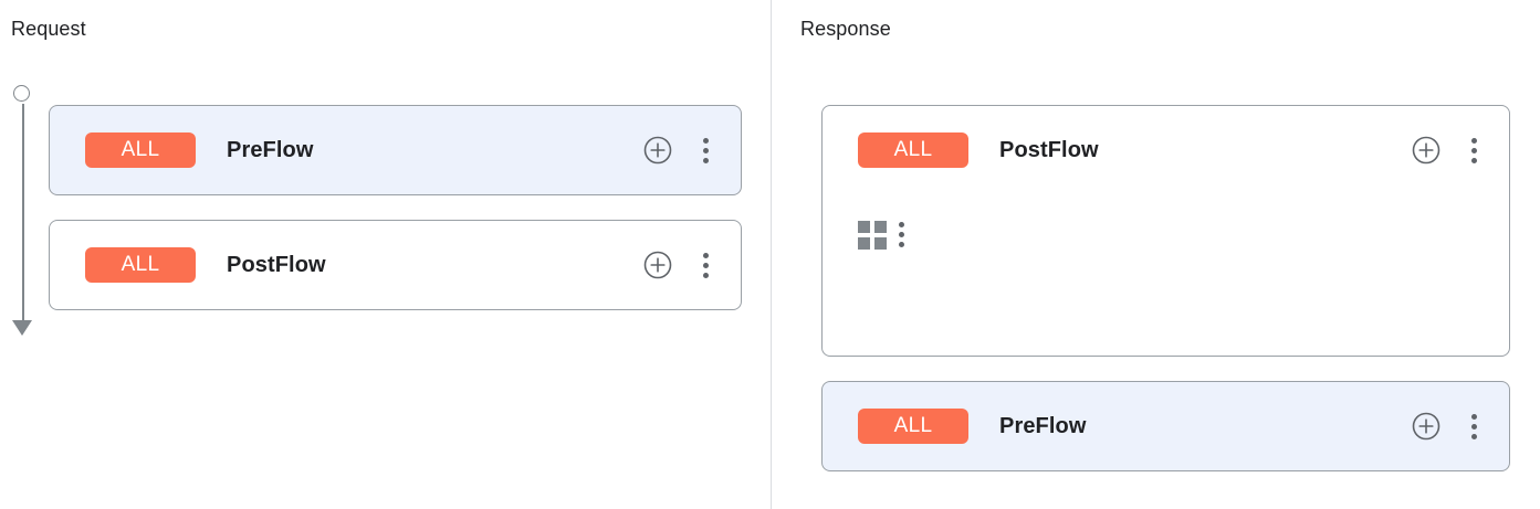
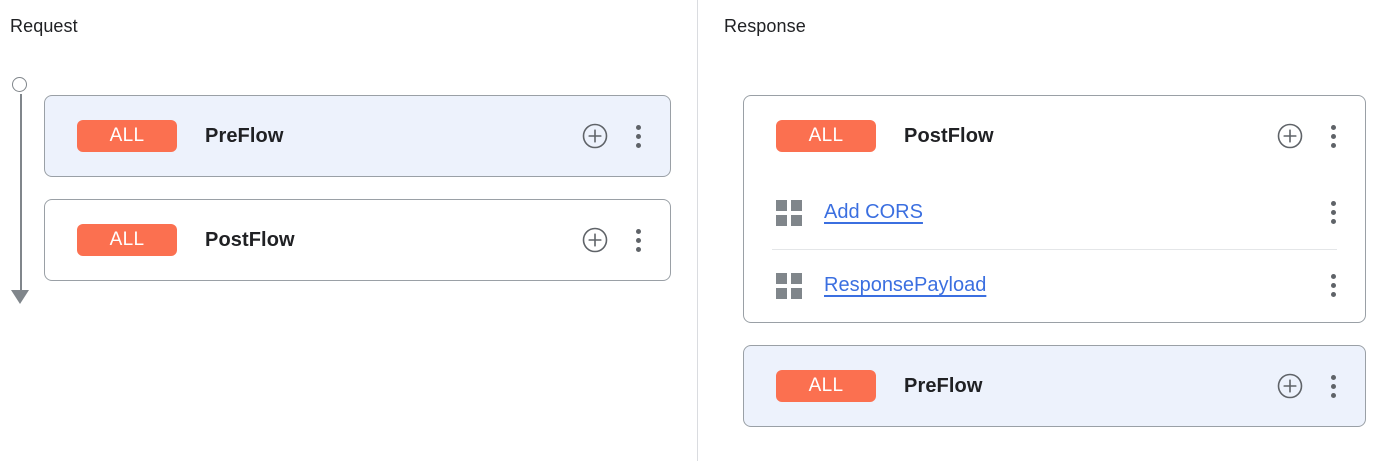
  Request
  ALL
  PreFlow
  ALL
  PostFlow
  Response
  ALL
  PostFlow
+ Add CORS
+ ResponsePayload
  ALL
  PreFlow
